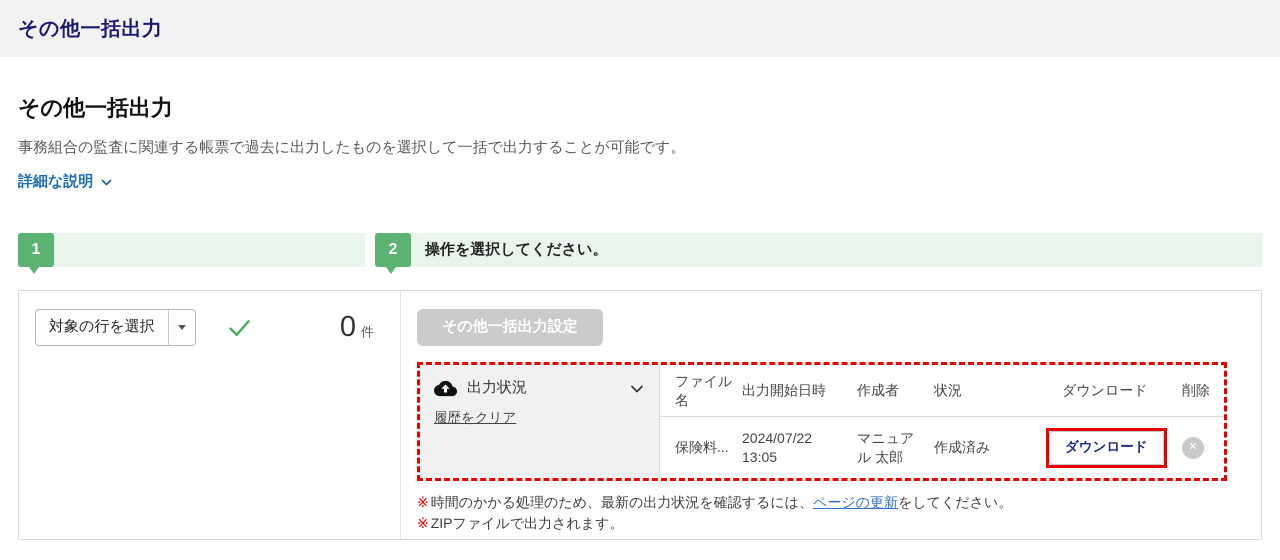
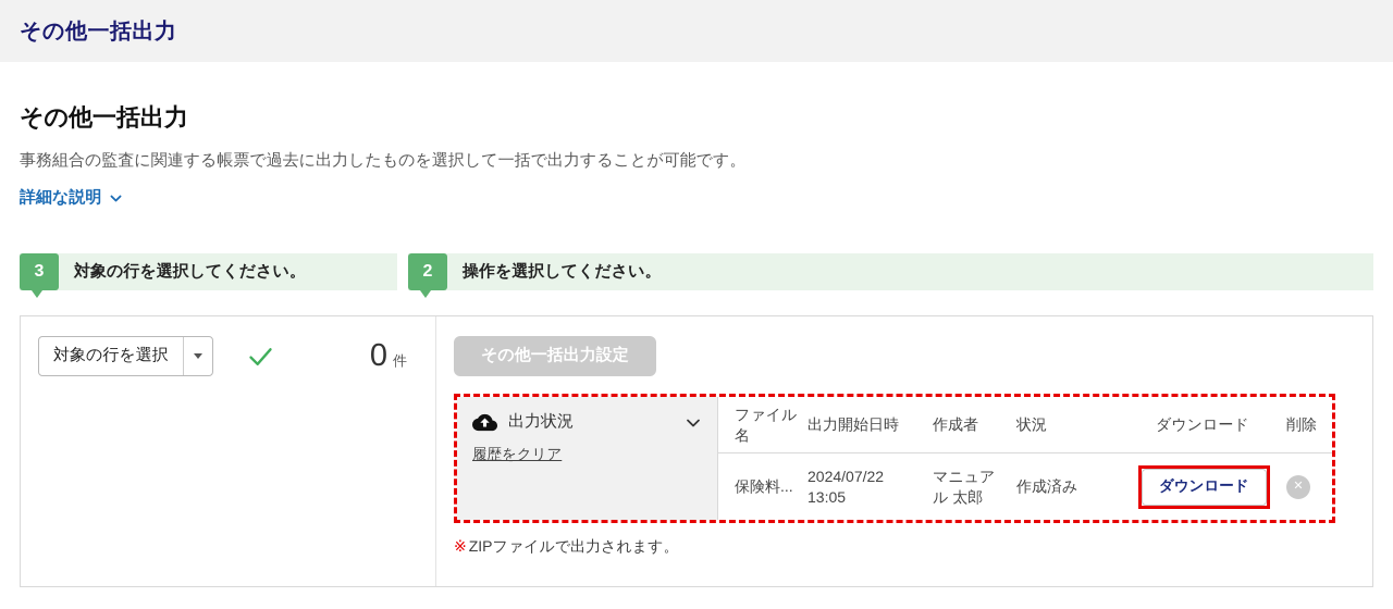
  その他一括出力
  その他一括出力
  事務組合の監査に関連する帳票で過去に出力したものを選択して一括で出力することが可能です。
  詳細な説明
- 1
+ 3
+ 対象の行を選択してください。
  2
  操作を選択してください。
  対象の行を選択
  0
  件
  その他一括出力設定
  出力状況
  履歴をクリア
  ファイル名
  出力開始日時
  作成者
  状況
  ダウンロード
  削除
  保険料...
  2024/07/22 13:05
  マニュアル 太郎
  作成済み
  ダウンロード
  ✕
- ※ 時間のかかる処理のため、最新の出力状況を確認するには、ページの更新をしてください。
  ※ ZIPファイルで出力されます。
